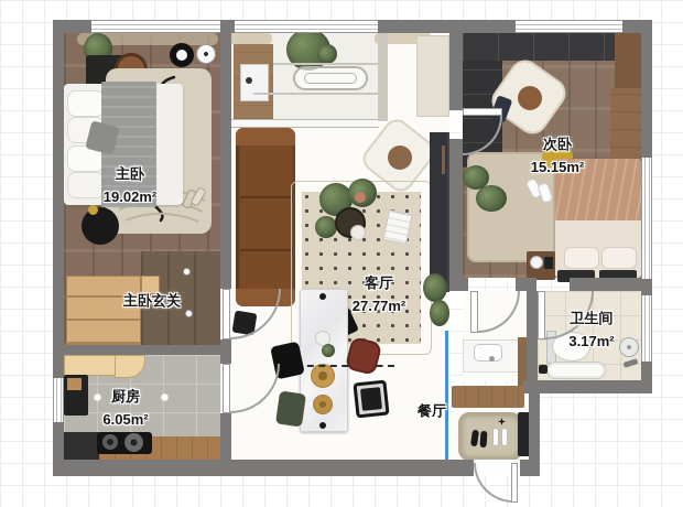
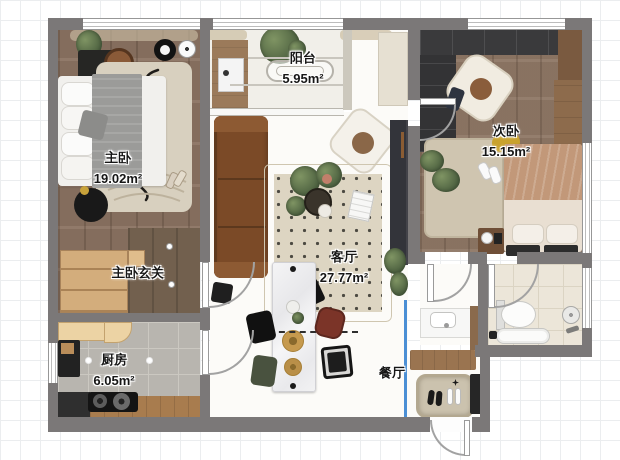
  主卧
  19.02m²
  主卧玄关
+ 阳台
+ 5.95m²
  客厅
  27.77m²
  餐厅
  厨房
  6.05m²
  次卧
  15.15m²
- 卫生间
- 3.17m²
